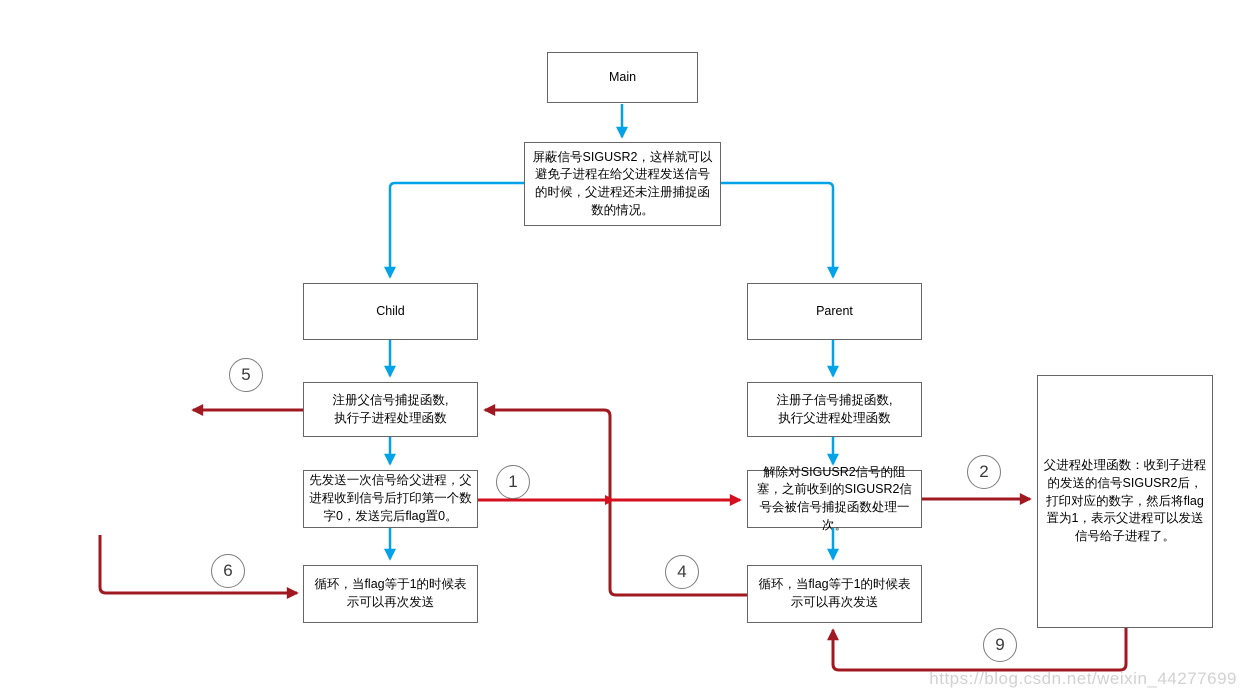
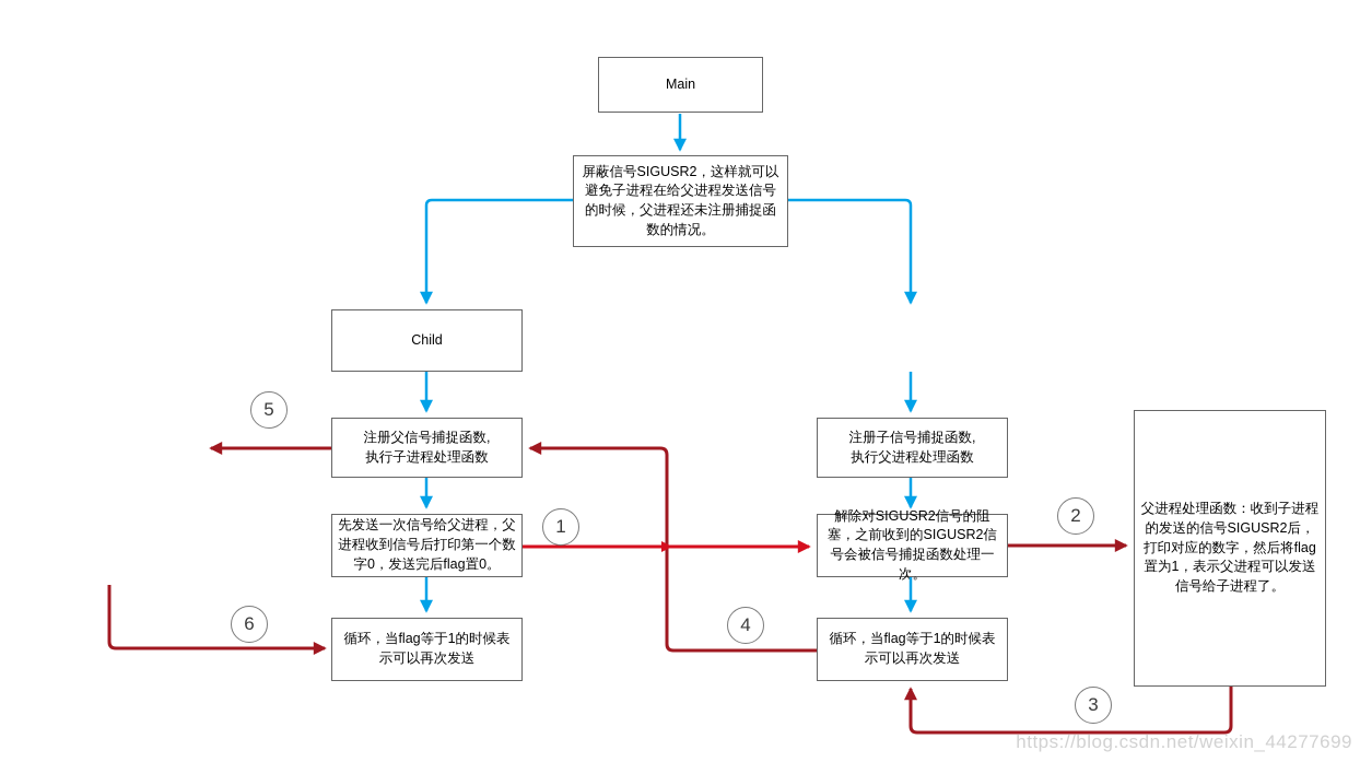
  Main
  屏蔽信号SIGUSR2，这样就可以避免子进程在给父进程发送信号的时候，父进程还未注册捕捉函数的情况。
  Child
- Parent
  注册父信号捕捉函数,
  执行子进程处理函数
  注册子信号捕捉函数,
  执行父进程处理函数
  先发送一次信号给父进程，父进程收到信号后打印第一个数字0，发送完后flag置0。
  解除对SIGUSR2信号的阻塞，之前收到的SIGUSR2信号会被信号捕捉函数处理一次。
  循环，当flag等于1的时候表示可以再次发送
  循环，当flag等于1的时候表示可以再次发送
  父进程处理函数：收到子进程的发送的信号SIGUSR2后，打印对应的数字，然后将flag置为1，表示父进程可以发送信号给子进程了。
  1
  2
- 9
+ 3
  4
  5
  6
  https://blog.csdn.net/weixin_44277699
